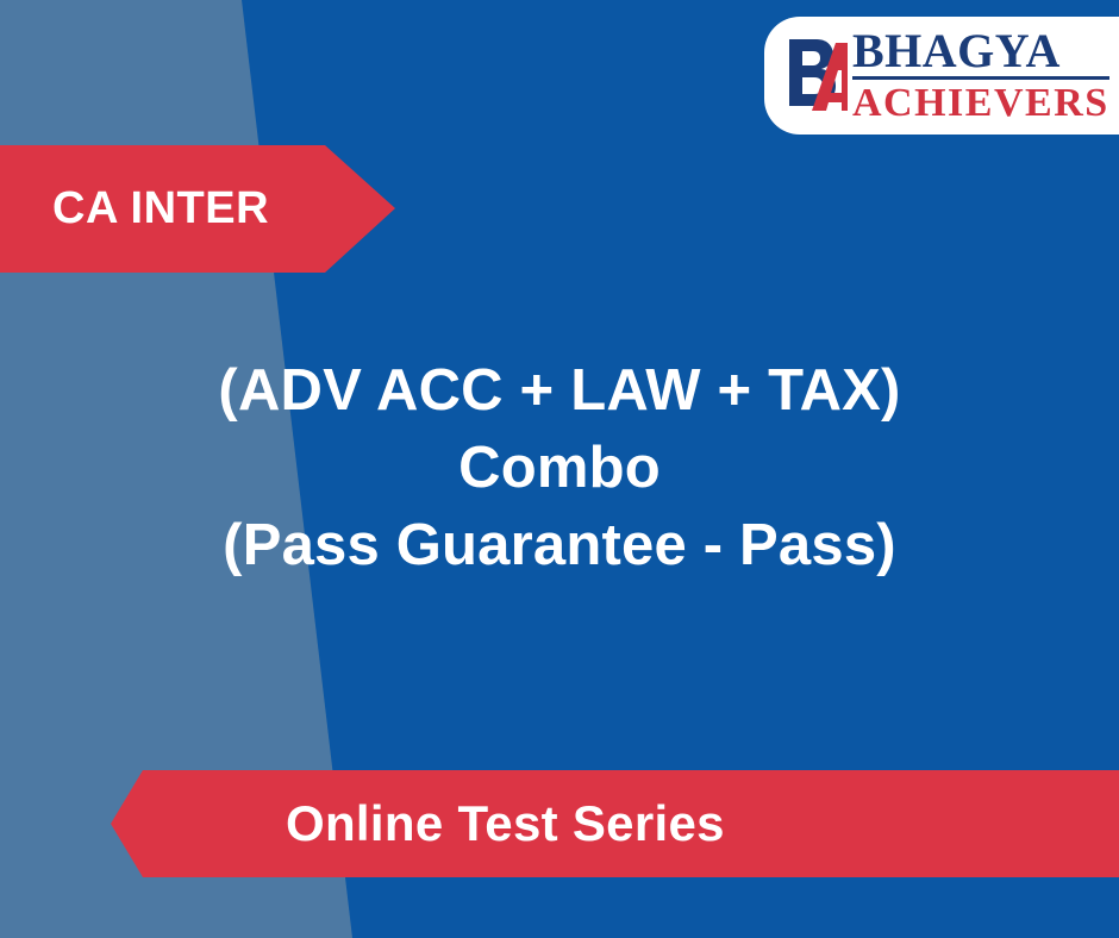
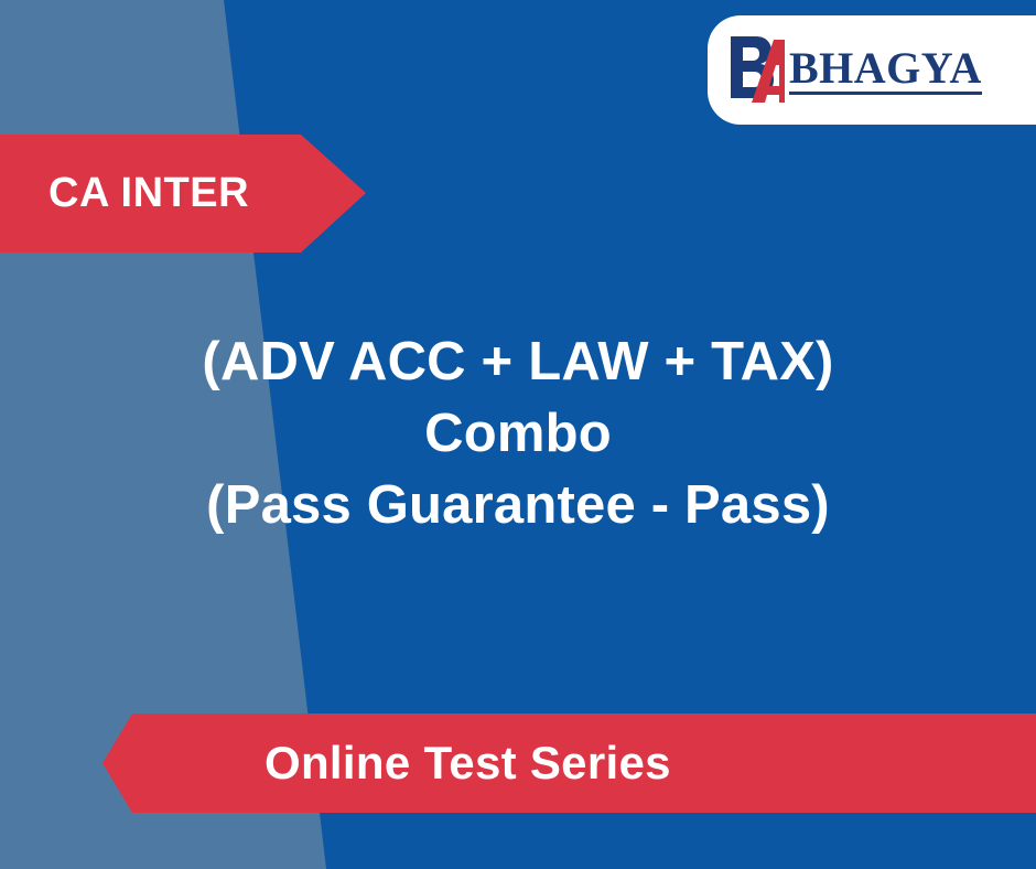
  BHAGYA
- ACHIEVERS
  CA INTER
  (ADV ACC + LAW + TAX)
  Combo
  (Pass Guarantee - Pass)
  Online Test Series
